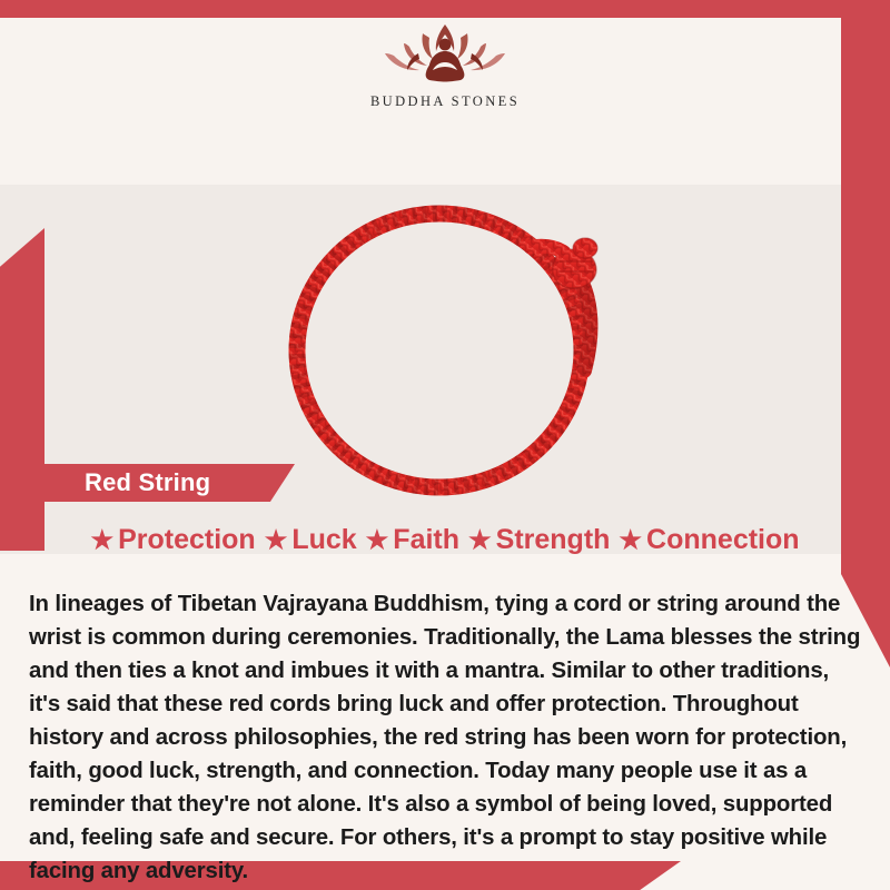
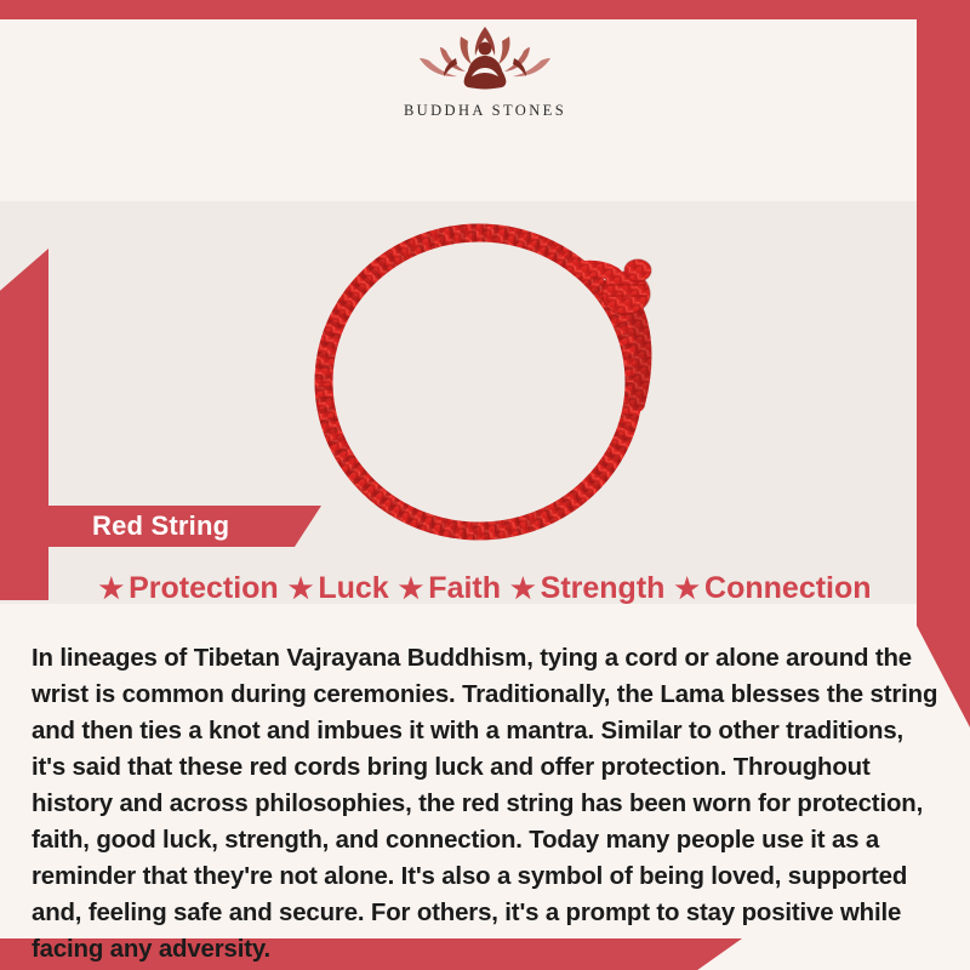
  BUDDHA STONES
  Red String
  ★
  Protection
  ★
  Luck
  ★
  Faith
  ★
  Strength
  ★
  Connection
- In lineages of Tibetan Vajrayana Buddhism, tying a cord or string around the wrist is common during ceremonies. Traditionally, the Lama blesses the string and then ties a knot and imbues it with a mantra. Similar to other traditions, it's said that these red cords bring luck and offer protection. Throughout history and across philosophies, the red string has been worn for protection, faith, good luck, strength, and connection. Today many people use it as a reminder that they're not alone. It's also a symbol of being loved, supported and, feeling safe and secure. For others, it's a prompt to stay positive while facing any adversity.
+ In lineages of Tibetan Vajrayana Buddhism, tying a cord or alone around the wrist is common during ceremonies. Traditionally, the Lama blesses the string and then ties a knot and imbues it with a mantra. Similar to other traditions, it's said that these red cords bring luck and offer protection. Throughout history and across philosophies, the red string has been worn for protection, faith, good luck, strength, and connection. Today many people use it as a reminder that they're not alone. It's also a symbol of being loved, supported and, feeling safe and secure. For others, it's a prompt to stay positive while facing any adversity.
